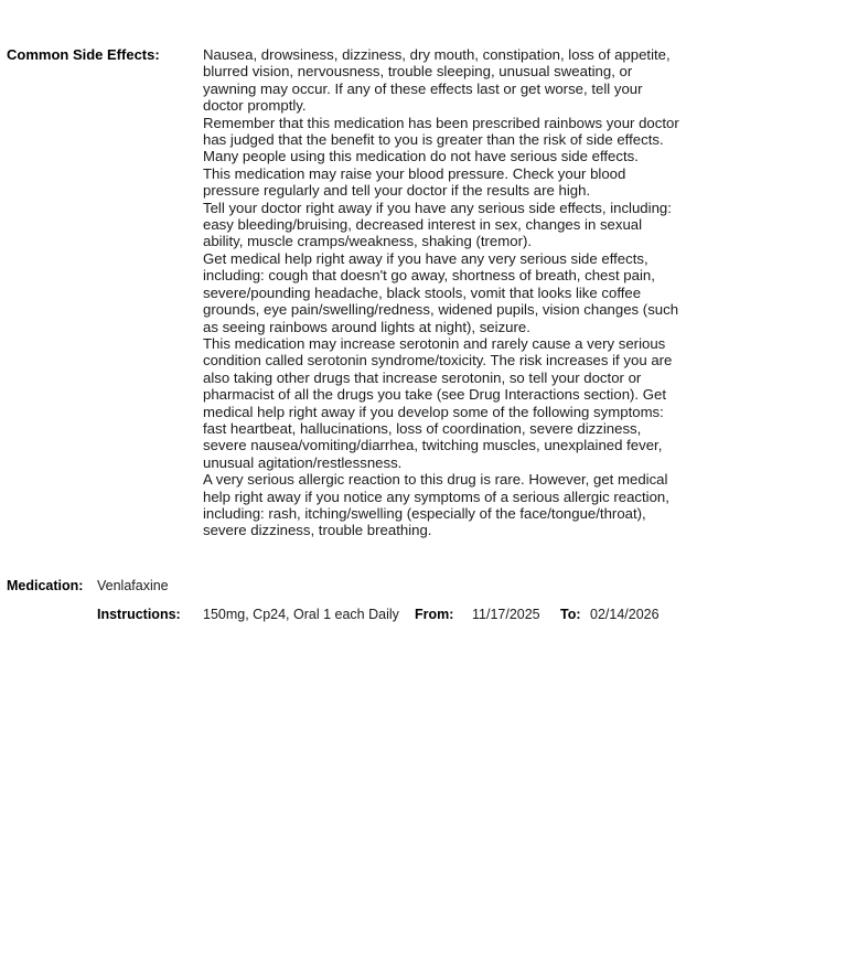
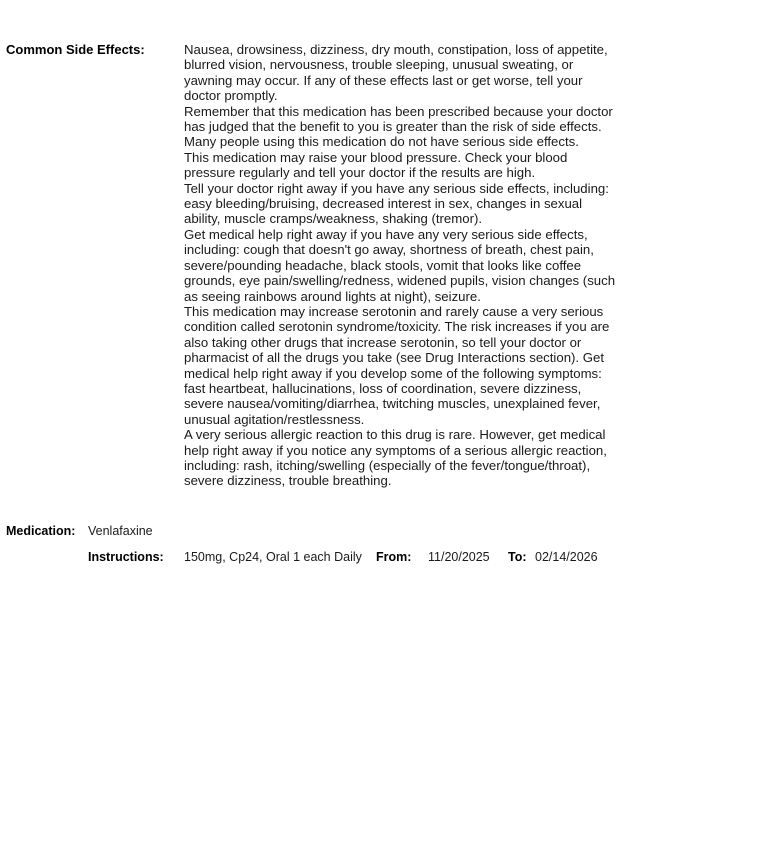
  Common Side Effects:
  Nausea, drowsiness, dizziness, dry mouth, constipation, loss of appetite, blurred vision, nervousness, trouble sleeping, unusual sweating, or yawning may occur. If any of these effects last or get worse, tell your doctor promptly.
- Remember that this medication has been prescribed rainbows your doctor has judged that the benefit to you is greater than the risk of side effects. Many people using this medication do not have serious side effects.
+ Remember that this medication has been prescribed because your doctor has judged that the benefit to you is greater than the risk of side effects. Many people using this medication do not have serious side effects.
  This medication may raise your blood pressure. Check your blood pressure regularly and tell your doctor if the results are high.
  Tell your doctor right away if you have any serious side effects, including: easy bleeding/bruising, decreased interest in sex, changes in sexual ability, muscle cramps/weakness, shaking (tremor).
  Get medical help right away if you have any very serious side effects, including: cough that doesn't go away, shortness of breath, chest pain, severe/pounding headache, black stools, vomit that looks like coffee grounds, eye pain/swelling/redness, widened pupils, vision changes (such as seeing rainbows around lights at night), seizure.
  This medication may increase serotonin and rarely cause a very serious condition called serotonin syndrome/toxicity. The risk increases if you are also taking other drugs that increase serotonin, so tell your doctor or pharmacist of all the drugs you take (see Drug Interactions section). Get medical help right away if you develop some of the following symptoms: fast heartbeat, hallucinations, loss of coordination, severe dizziness, severe nausea/vomiting/diarrhea, twitching muscles, unexplained fever, unusual agitation/restlessness.
- A very serious allergic reaction to this drug is rare. However, get medical help right away if you notice any symptoms of a serious allergic reaction, including: rash, itching/swelling (especially of the face/tongue/throat), severe dizziness, trouble breathing.
+ A very serious allergic reaction to this drug is rare. However, get medical help right away if you notice any symptoms of a serious allergic reaction, including: rash, itching/swelling (especially of the fever/tongue/throat), severe dizziness, trouble breathing.
  Medication:
  Venlafaxine
  Instructions:
  150mg, Cp24, Oral 1 each Daily
  From:
- 11/17/2025
+ 11/20/2025
  To:
  02/14/2026
